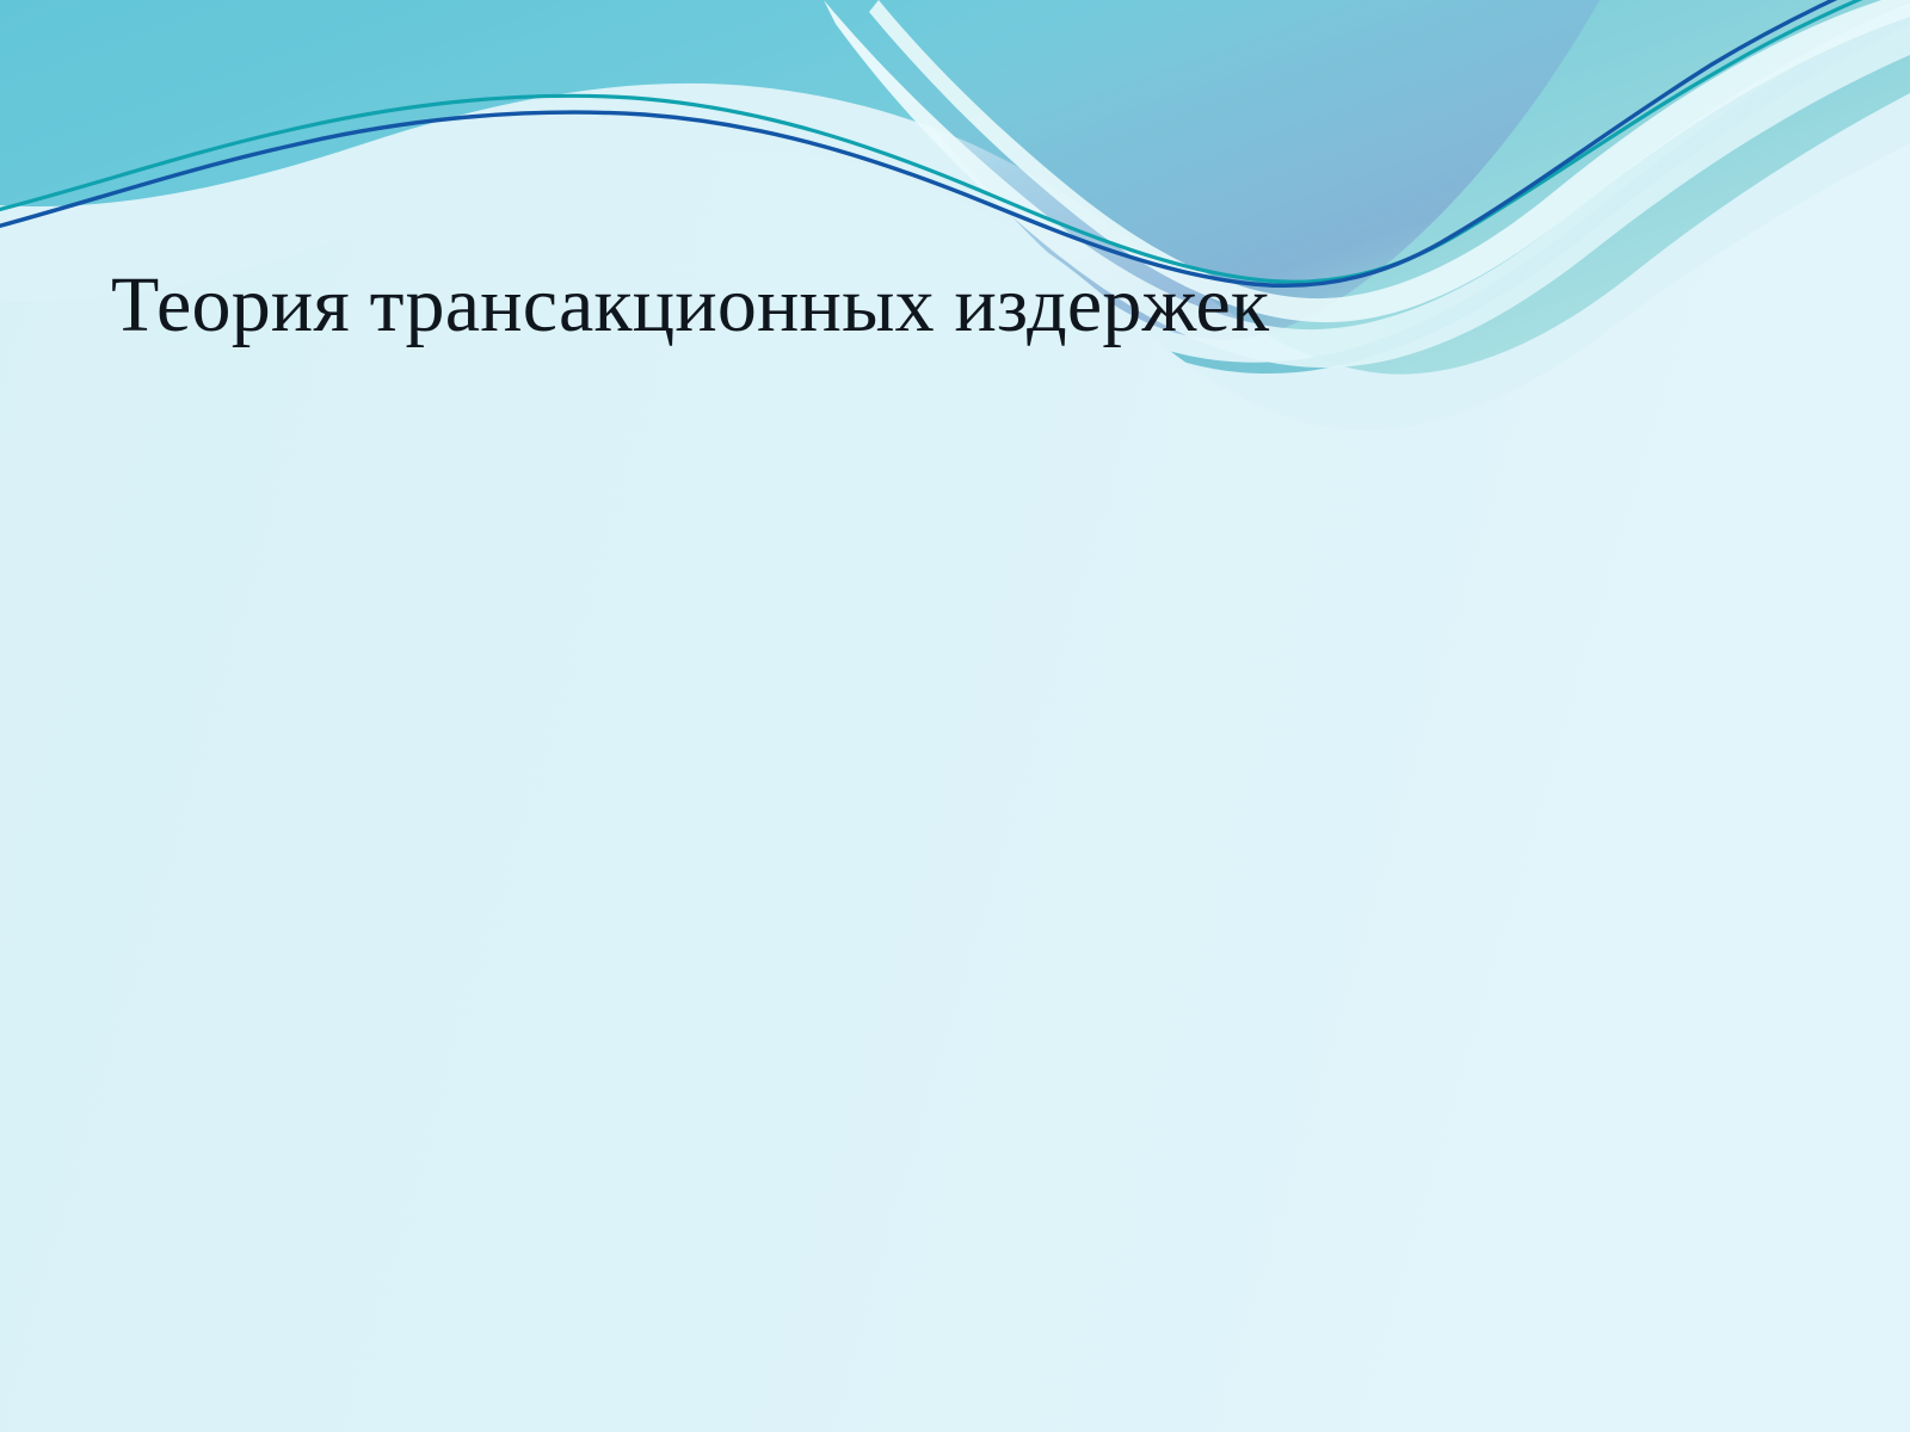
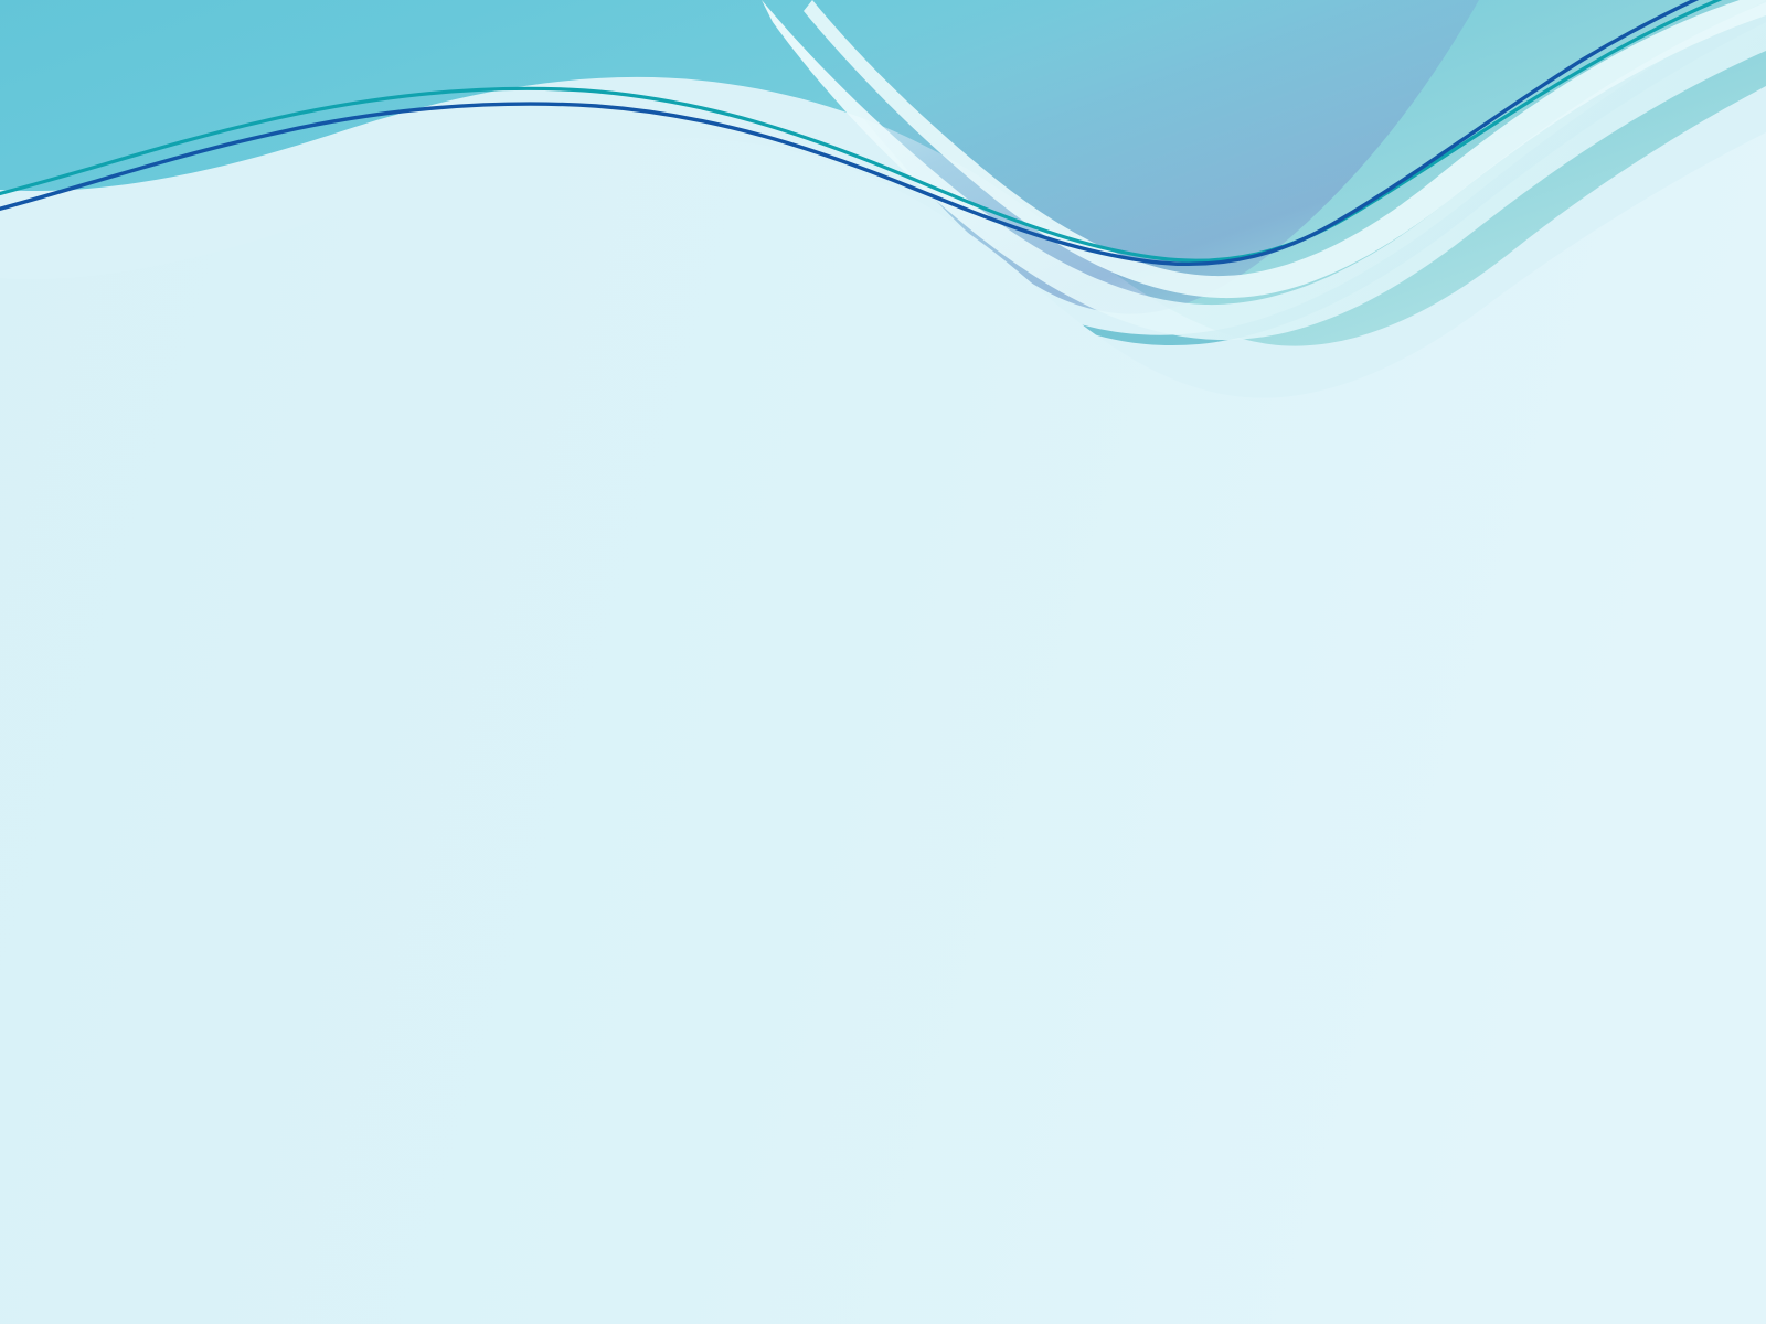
- Теория трансакционных издержек
